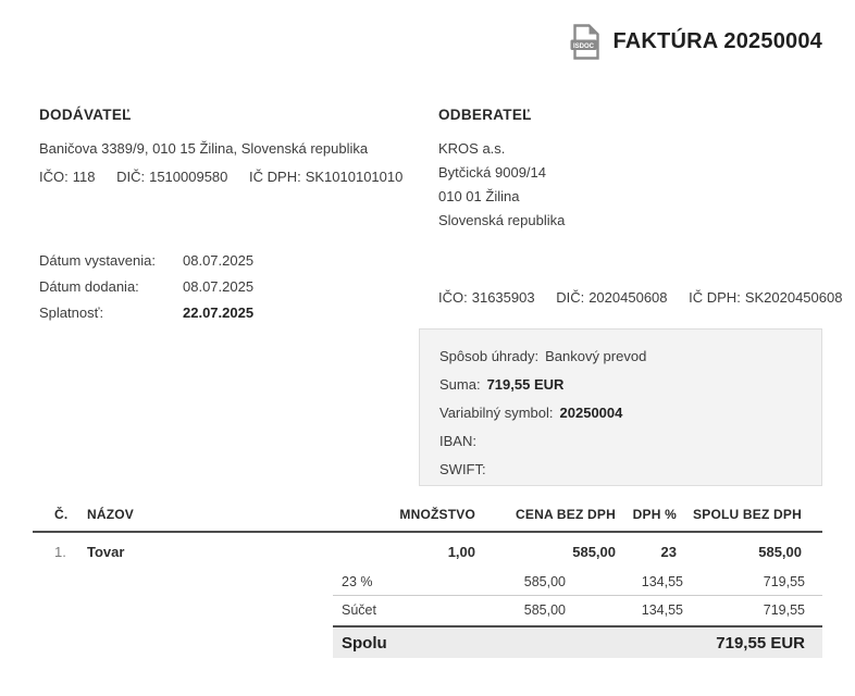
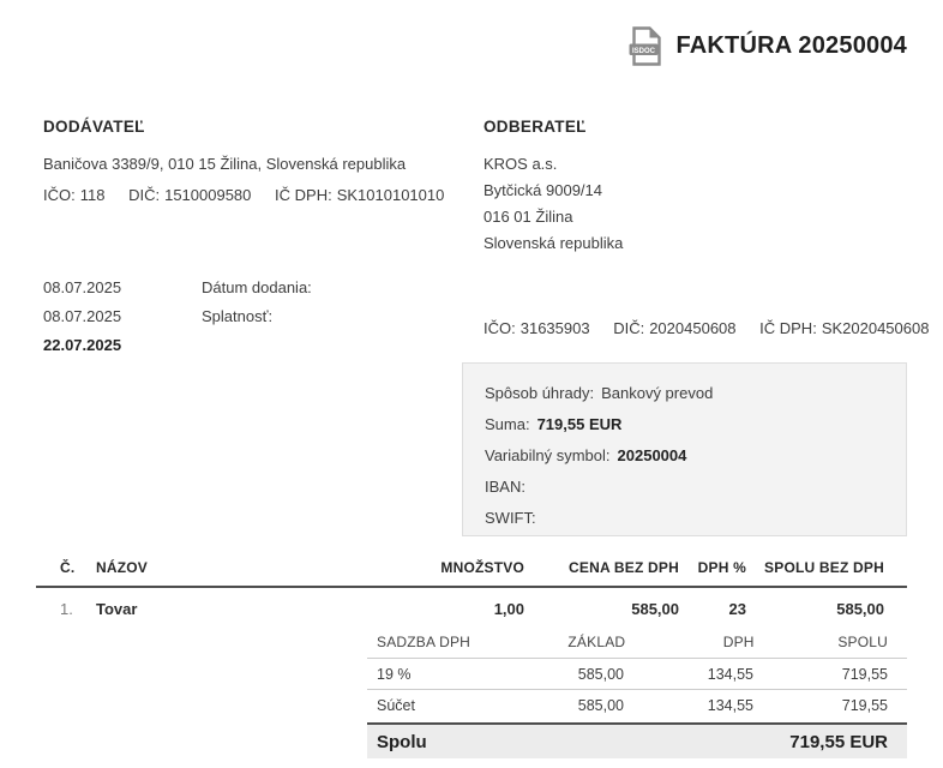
  FAKTÚRA 20250004
  DODÁVATEĽ
  Baničova 3389/9, 010 15 Žilina, Slovenská republika
  IČO: 118 DIČ: 1510009580 IČ DPH: SK1010101010
  ODBERATEĽ
  KROS a.s.
  Bytčická 9009/14
- 010 01 Žilina
+ 016 01 Žilina
  Slovenská republika
  IČO: 31635903 DIČ: 2020450608 IČ DPH: SK2020450608
- Dátum vystavenia:
  08.07.2025
  Dátum dodania:
  08.07.2025
  Splatnosť:
  22.07.2025
  Spôsob úhrady: Bankový prevod
  Suma: 719,55 EUR
  Variabilný symbol: 20250004
  IBAN:
  SWIFT:
  Č.
  NÁZOV
  MNOŽSTVO
  CENA BEZ DPH
  DPH %
  SPOLU BEZ DPH
  1.
  Tovar
  1,00
  585,00
  23
  585,00
+ SADZBA DPH
+ ZÁKLAD
+ DPH
+ SPOLU
- 23 %
+ 19 %
  585,00
  134,55
  719,55
  Súčet
  585,00
  134,55
  719,55
  Spolu
  719,55 EUR
